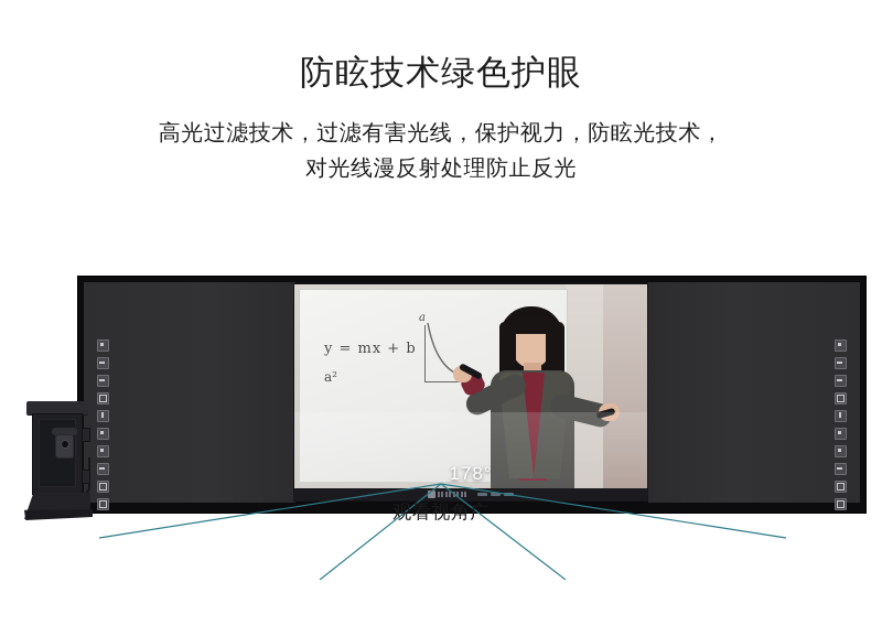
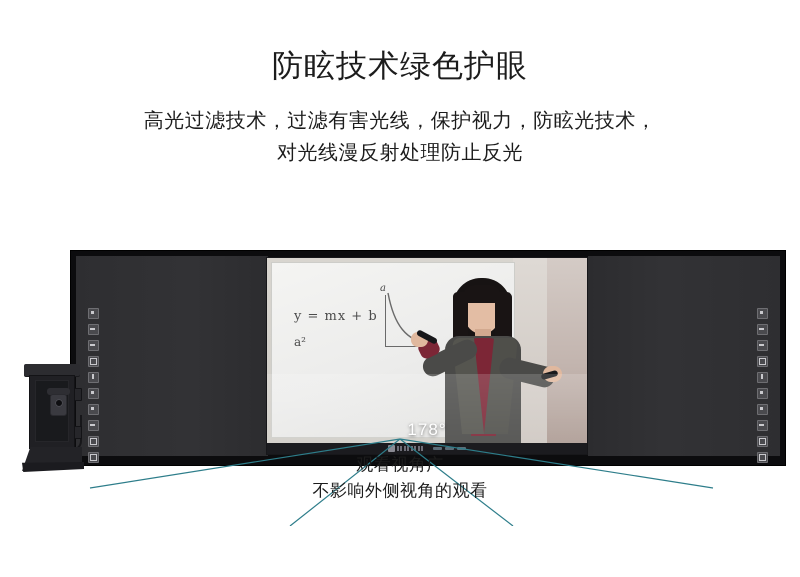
  防眩技术绿色护眼
  高光过滤技术，过滤有害光线，保护视力，防眩光技术，
  对光线漫反射处理防止反光
  y = mx + b
  a²
  a
  178°
  观看视角广
+ 不影响外侧视角的观看
